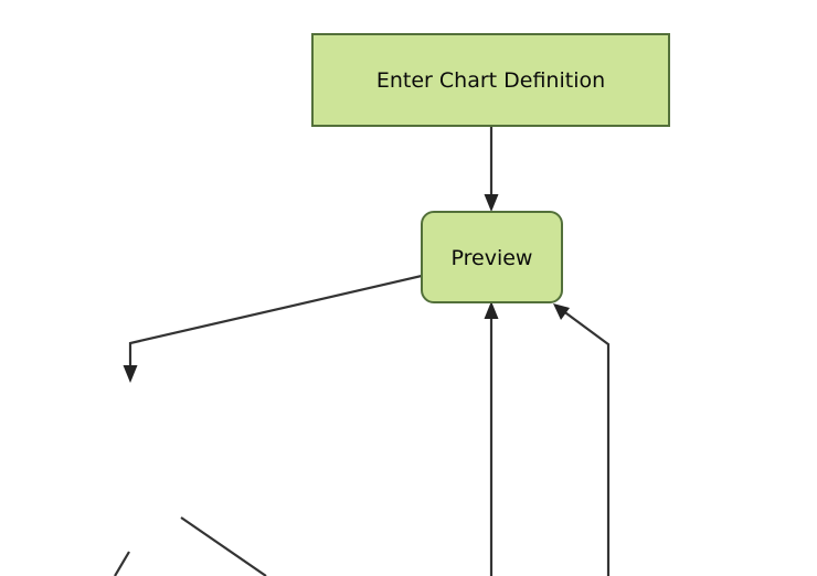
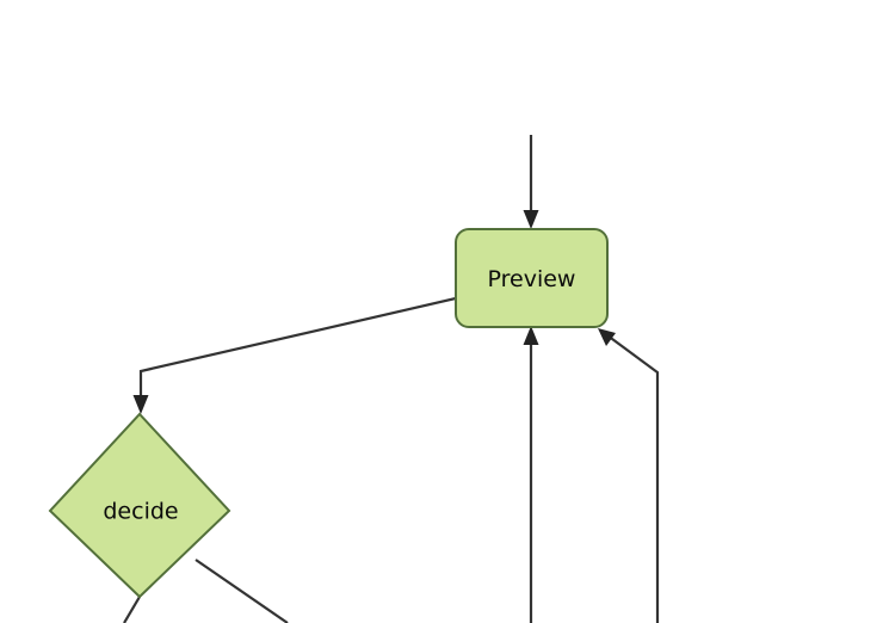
- Enter Chart Definition
  Preview
+ decide
